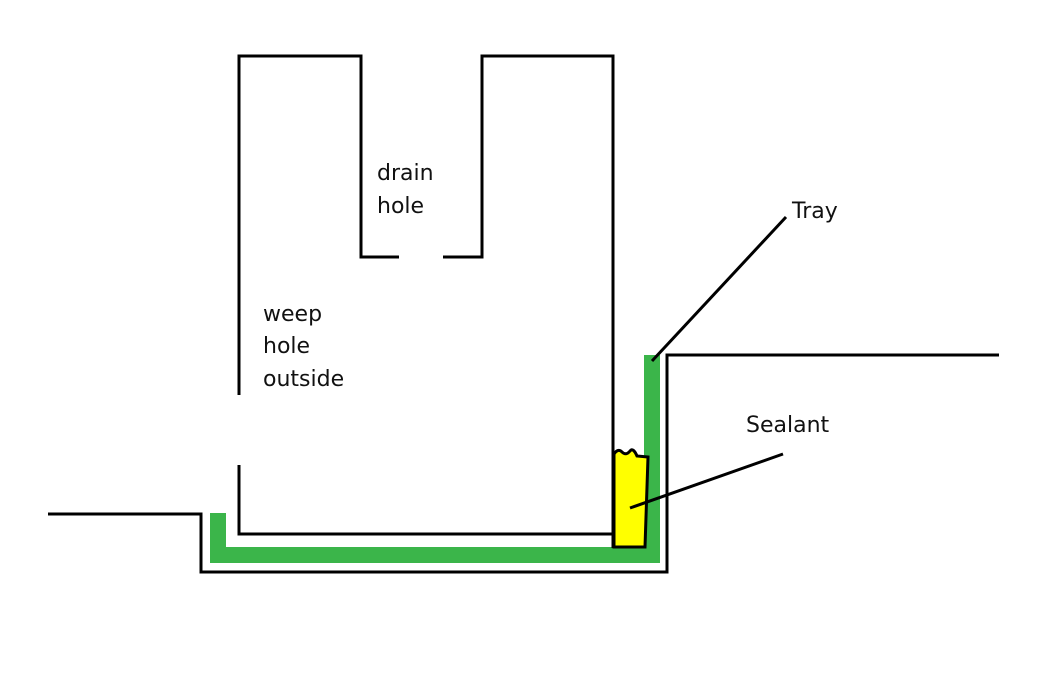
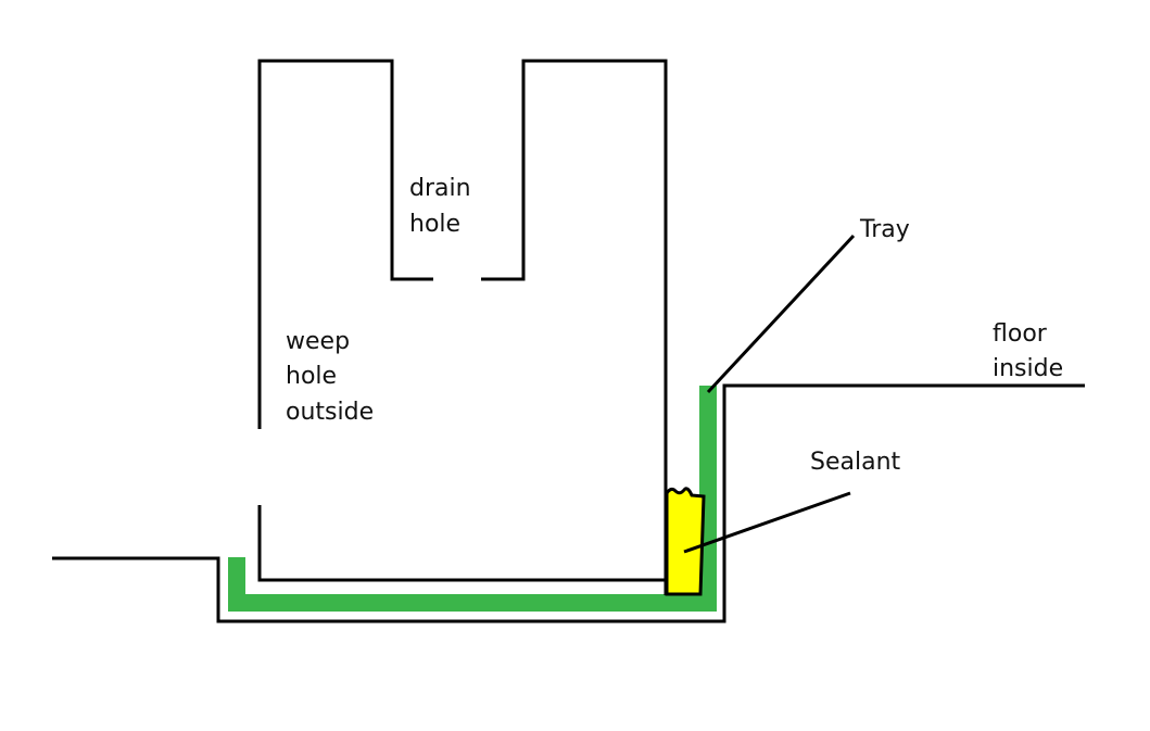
  drain hole
  weep hole outside
  Tray
+ floor inside
  Sealant
